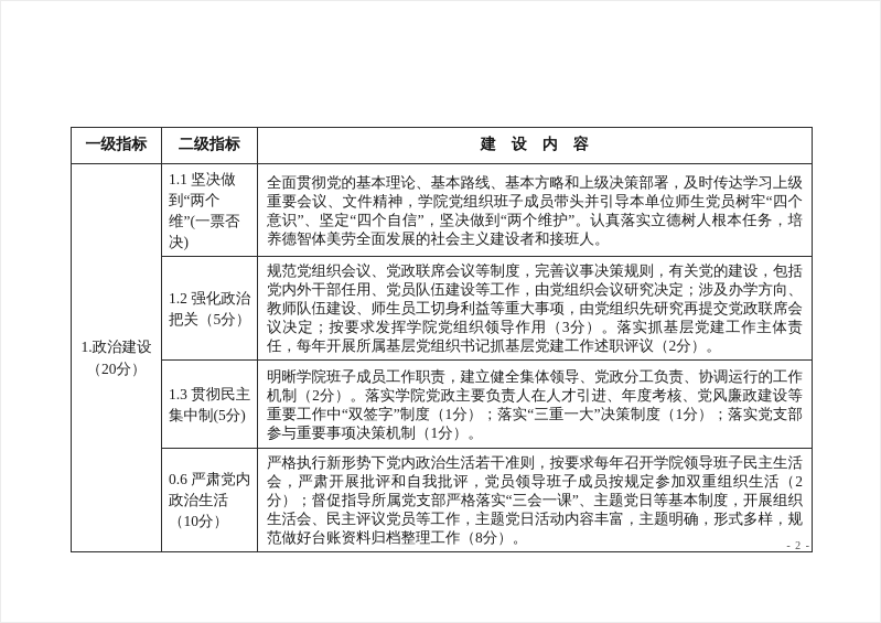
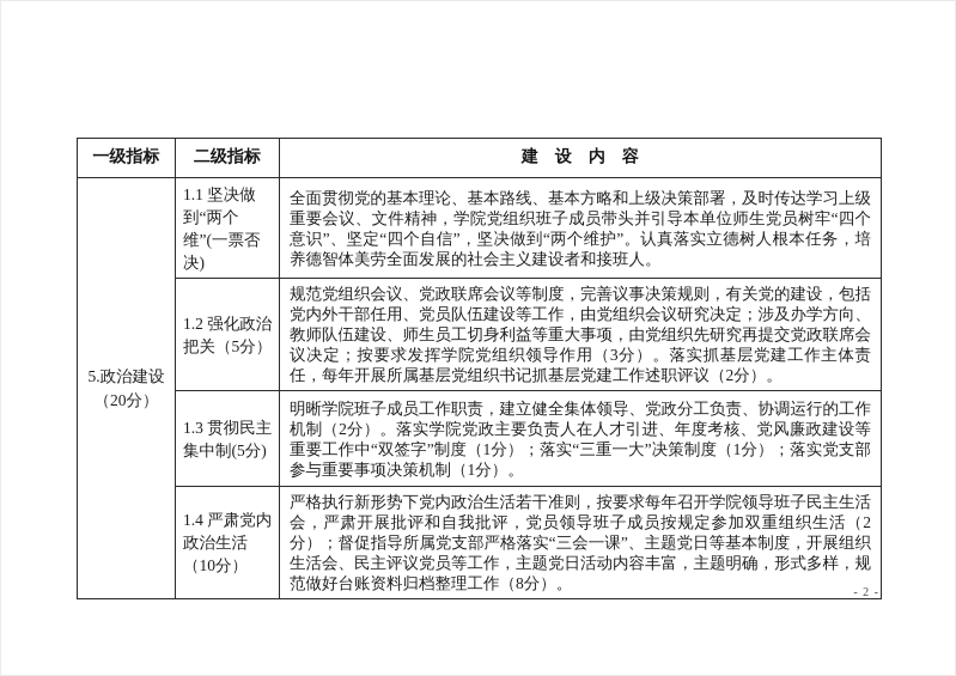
  一级指标	二级指标	建 设 内 容
- 1.政治建设（20分）	1.1 坚决做到“两个维”(一票否决)	全面贯彻党的基本理论、基本路线、基本方略和上级决策部署，及时传达学习上级重要会议、文件精神，学院党组织班子成员带头并引导本单位师生党员树牢“四个意识”、坚定“四个自信”，坚决做到“两个维护”。认真落实立德树人根本任务，培养德智体美劳全面发展的社会主义建设者和接班人。
+ 5.政治建设（20分）	1.1 坚决做到“两个维”(一票否决)	全面贯彻党的基本理论、基本路线、基本方略和上级决策部署，及时传达学习上级重要会议、文件精神，学院党组织班子成员带头并引导本单位师生党员树牢“四个意识”、坚定“四个自信”，坚决做到“两个维护”。认真落实立德树人根本任务，培养德智体美劳全面发展的社会主义建设者和接班人。
  1.2 强化政治把关（5分）	规范党组织会议、党政联席会议等制度，完善议事决策规则，有关党的建设，包括党内外干部任用、党员队伍建设等工作，由党组织会议研究决定；涉及办学方向、教师队伍建设、师生员工切身利益等重大事项，由党组织先研究再提交党政联席会议决定；按要求发挥学院党组织领导作用（3分）。落实抓基层党建工作主体责任，每年开展所属基层党组织书记抓基层党建工作述职评议（2分）。
  1.3 贯彻民主集中制(5分)	明晰学院班子成员工作职责，建立健全集体领导、党政分工负责、协调运行的工作机制（2分）。落实学院党政主要负责人在人才引进、年度考核、党风廉政建设等重要工作中“双签字”制度（1分）；落实“三重一大”决策制度（1分）；落实党支部参与重要事项决策机制（1分）。
- 0.6 严肃党内政治生活（10分）	严格执行新形势下党内政治生活若干准则，按要求每年召开学院领导班子民主生活会，严肃开展批评和自我批评，党员领导班子成员按规定参加双重组织生活（2分）；督促指导所属党支部严格落实“三会一课”、主题党日等基本制度，开展组织生活会、民主评议党员等工作，主题党日活动内容丰富，主题明确，形式多样，规范做好台账资料归档整理工作（8分）。
+ 1.4 严肃党内政治生活（10分）	严格执行新形势下党内政治生活若干准则，按要求每年召开学院领导班子民主生活会，严肃开展批评和自我批评，党员领导班子成员按规定参加双重组织生活（2分）；督促指导所属党支部严格落实“三会一课”、主题党日等基本制度，开展组织生活会、民主评议党员等工作，主题党日活动内容丰富，主题明确，形式多样，规范做好台账资料归档整理工作（8分）。
  - 2 -
